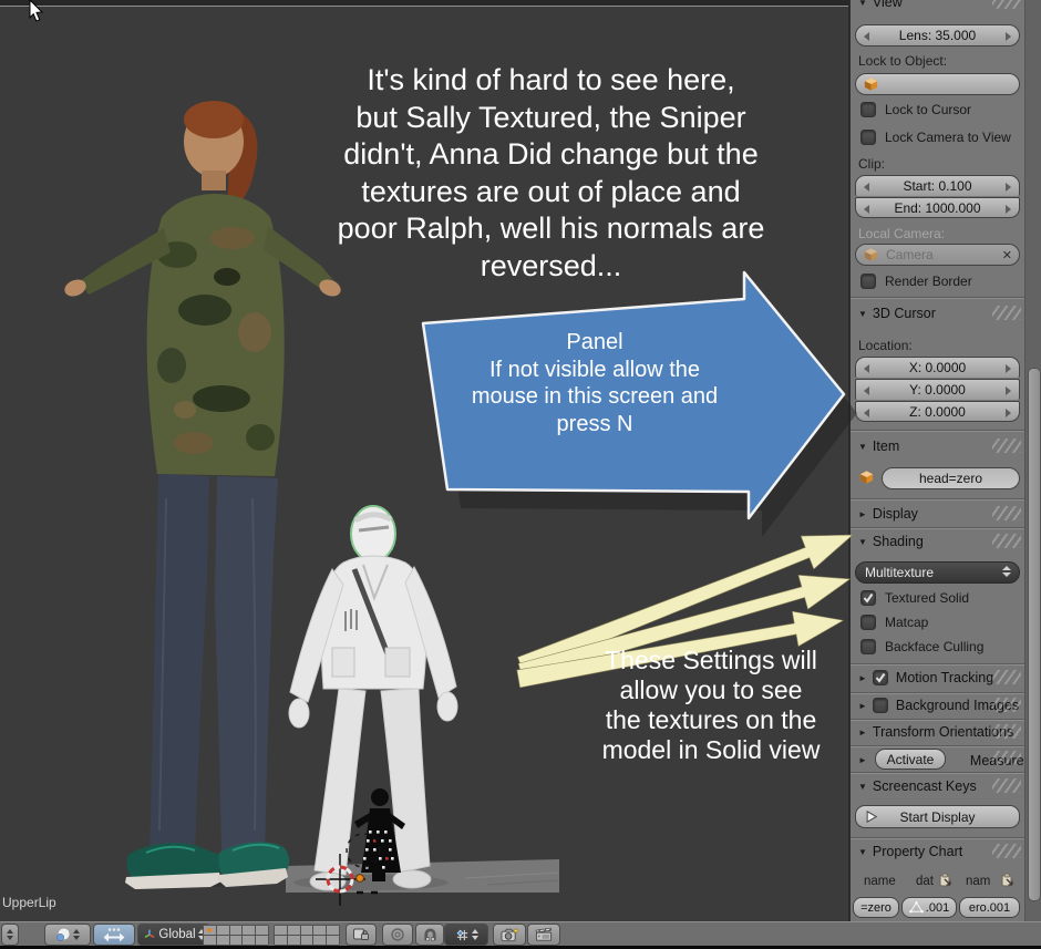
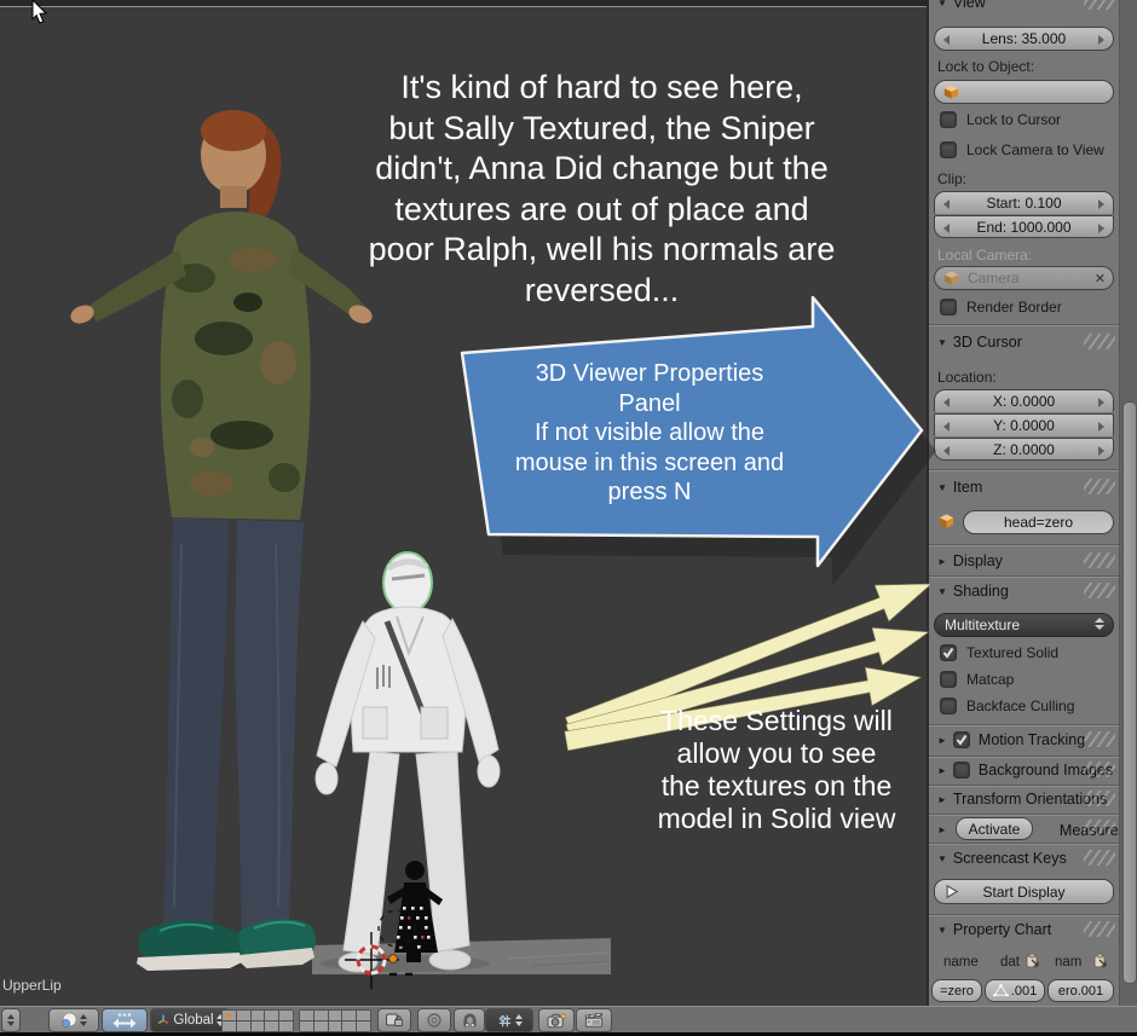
  It's kind of hard to see here,
  but Sally Textured, the Sniper
  didn't, Anna Did change but the
  textures are out of place and
  poor Ralph, well his normals are
  reversed...
+ 3D Viewer Properties
  Panel
  If not visible allow the
  mouse in this screen and
  press N
  These Settings will
  allow you to see
  the textures on the
  model in Solid view
  UpperLip
  ▼
  View
  Lens: 35.000
  Lock to Object:
  Lock to Cursor
  Lock Camera to View
  Clip:
  Start: 0.100
  End: 1000.000
  Local Camera:
  Camera
  ✕
  Render Border
  ▼
  3D Cursor
  Location:
  X: 0.0000
  Y: 0.0000
  Z: 0.0000
  ▼
  Item
  head=zero
  ►
  Display
  ▼
  Shading
  Multitexture
  Textured Solid
  Matcap
  Backface Culling
  ►
  Motion Tracking
  ►
  Background Images
  ►
  Transform Orientations
  ►
  Activate
  Measure
  ▼
  Screencast Keys
  Start Display
  ▼
  Property Chart
  name
  dat
  nam
  =zero
  .001
  ero.001
  Global
